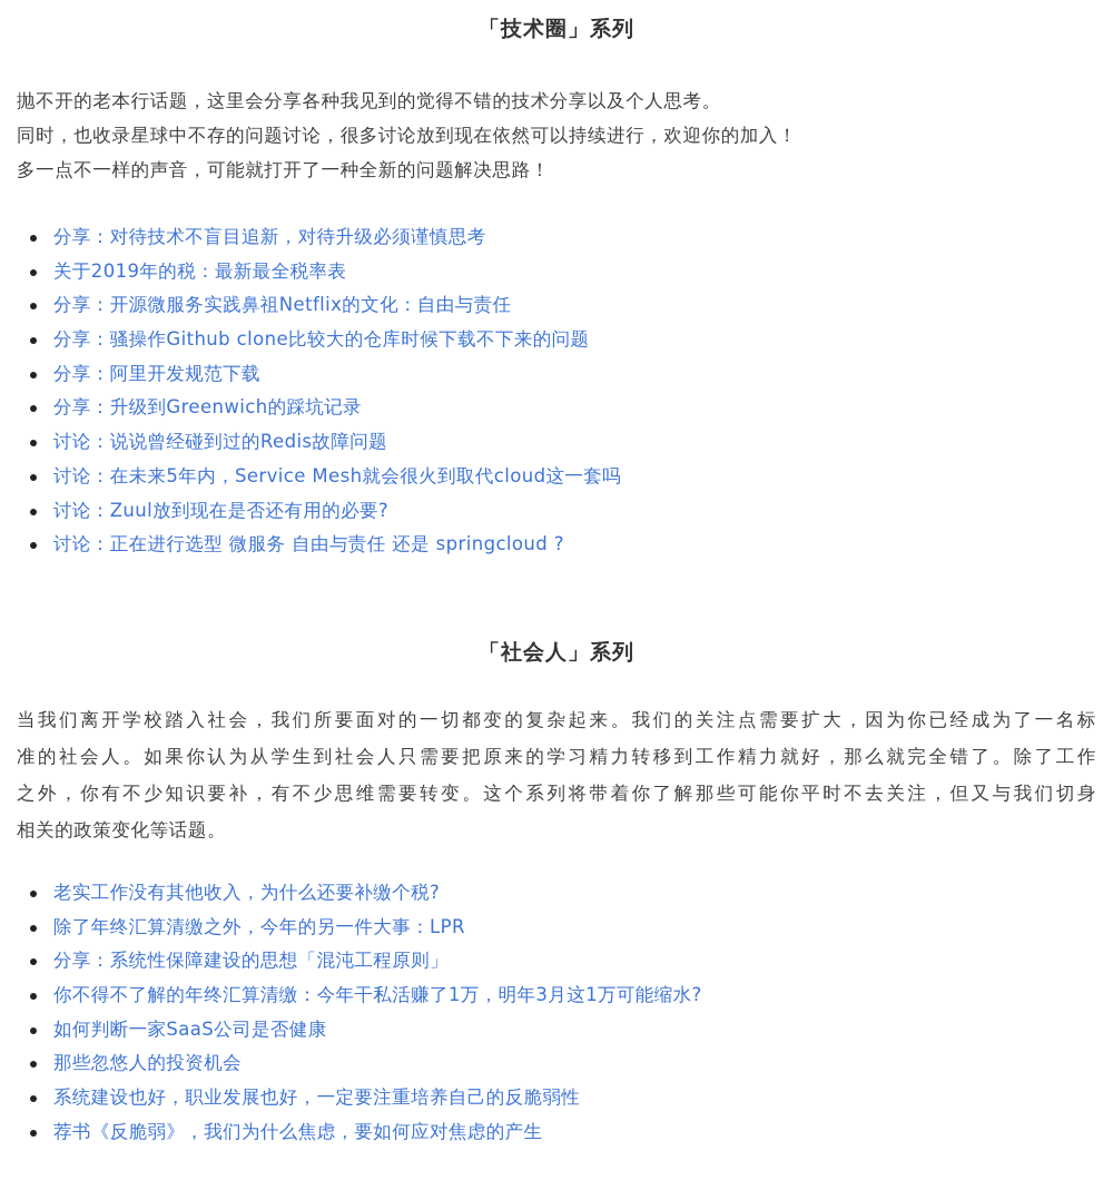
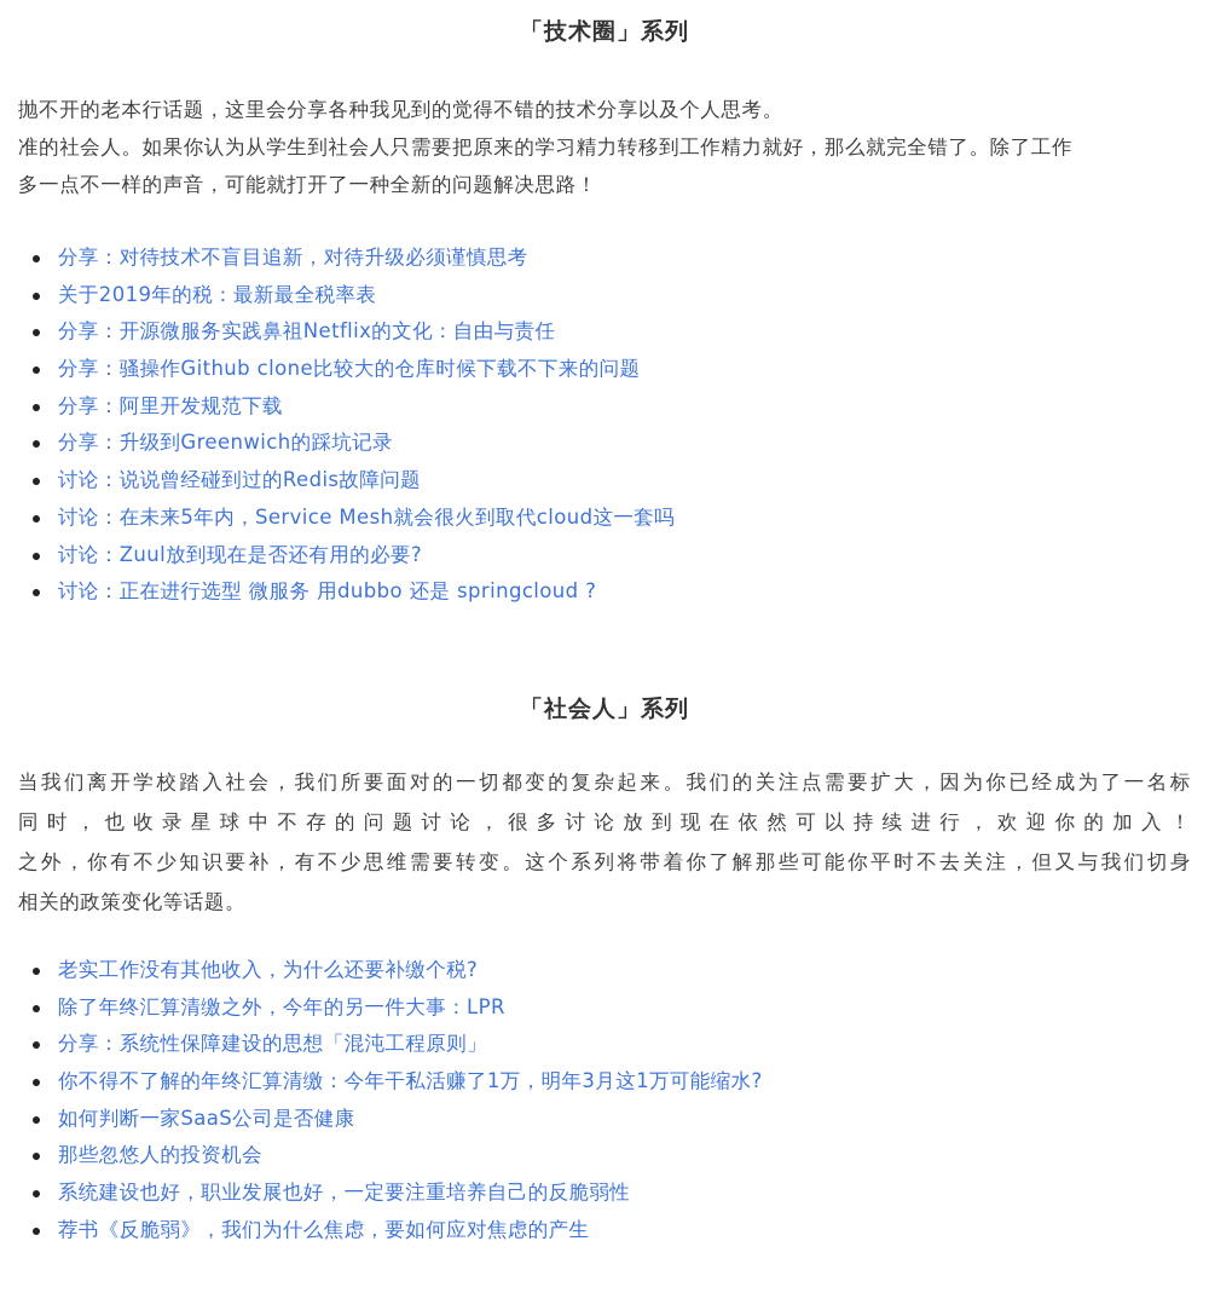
  「技术圈」系列
  抛不开的老本行话题，这里会分享各种我见到的觉得不错的技术分享以及个人思考。
- 同时，也收录星球中不存的问题讨论，很多讨论放到现在依然可以持续进行，欢迎你的加入！
+ 准的社会人。如果你认为从学生到社会人只需要把原来的学习精力转移到工作精力就好，那么就完全错了。除了工作
  多一点不一样的声音，可能就打开了一种全新的问题解决思路！
  分享：对待技术不盲目追新，对待升级必须谨慎思考
  关于2019年的税：最新最全税率表
  分享：开源微服务实践鼻祖Netflix的文化：自由与责任
  分享：骚操作Github clone比较大的仓库时候下载不下来的问题
  分享：阿里开发规范下载
  分享：升级到Greenwich的踩坑记录
  讨论：说说曾经碰到过的Redis故障问题
  讨论：在未来5年内，Service Mesh就会很火到取代cloud这一套吗
  讨论：Zuul放到现在是否还有用的必要?
- 讨论：正在进行选型 微服务 自由与责任 还是 springcloud ?
+ 讨论：正在进行选型 微服务 用dubbo 还是 springcloud ?
  「社会人」系列
  当我们离开学校踏入社会，我们所要面对的一切都变的复杂起来。我们的关注点需要扩大，因为你已经成为了一名标
- 准的社会人。如果你认为从学生到社会人只需要把原来的学习精力转移到工作精力就好，那么就完全错了。除了工作
+ 同时，也收录星球中不存的问题讨论，很多讨论放到现在依然可以持续进行，欢迎你的加入！
  之外，你有不少知识要补，有不少思维需要转变。这个系列将带着你了解那些可能你平时不去关注，但又与我们切身
  相关的政策变化等话题。
  老实工作没有其他收入，为什么还要补缴个税?
  除了年终汇算清缴之外，今年的另一件大事：LPR
  分享：系统性保障建设的思想「混沌工程原则」
  你不得不了解的年终汇算清缴：今年干私活赚了1万，明年3月这1万可能缩水?
  如何判断一家SaaS公司是否健康
  那些忽悠人的投资机会
  系统建设也好，职业发展也好，一定要注重培养自己的反脆弱性
  荐书《反脆弱》，我们为什么焦虑，要如何应对焦虑的产生
